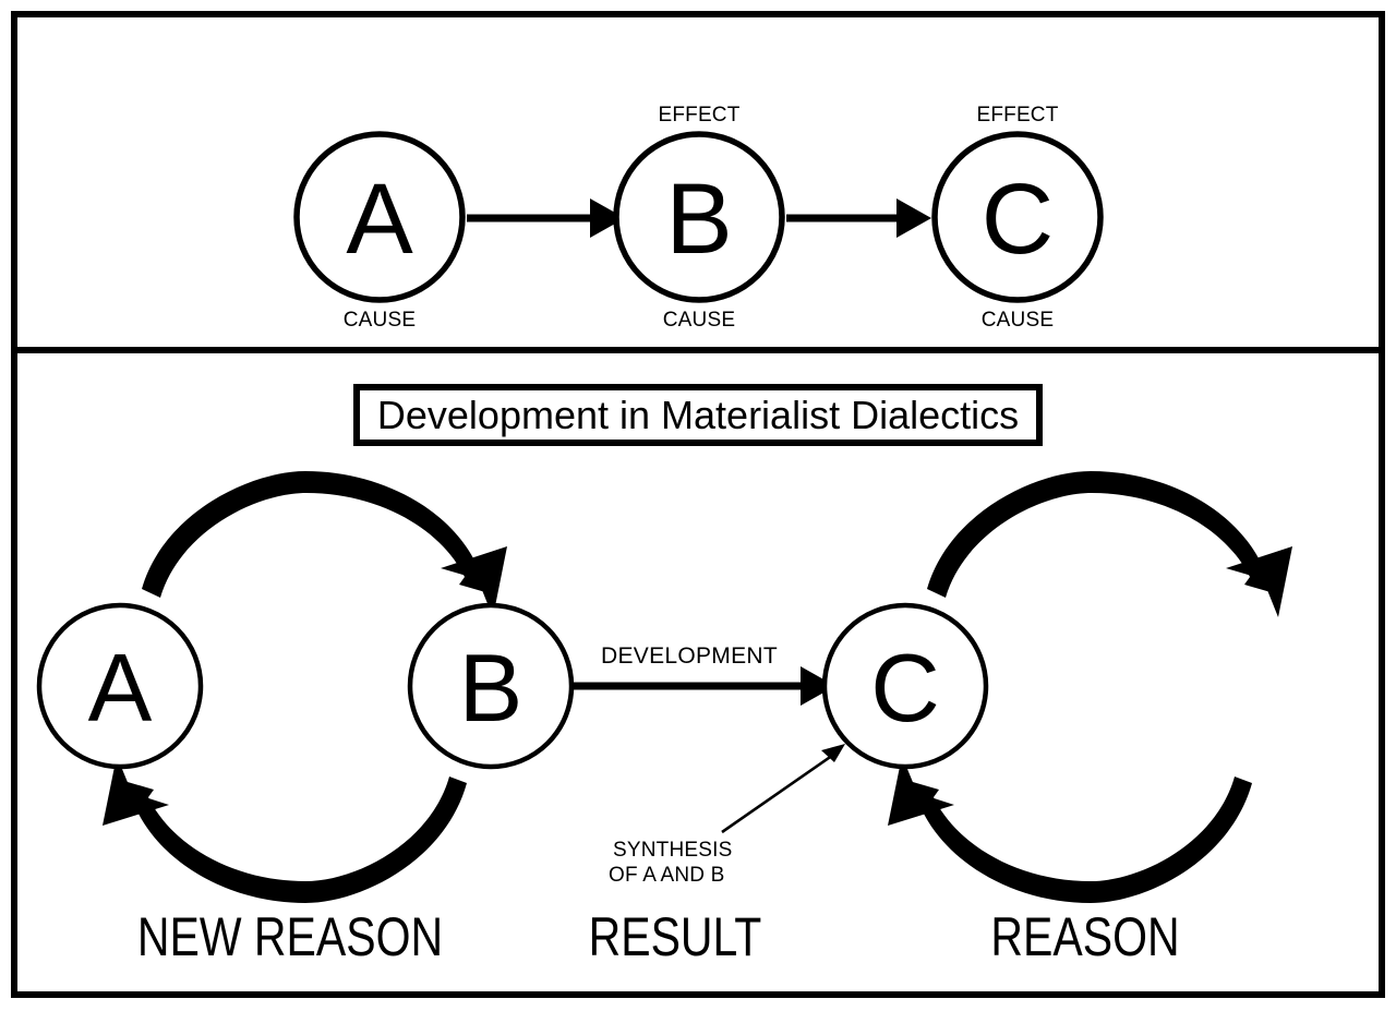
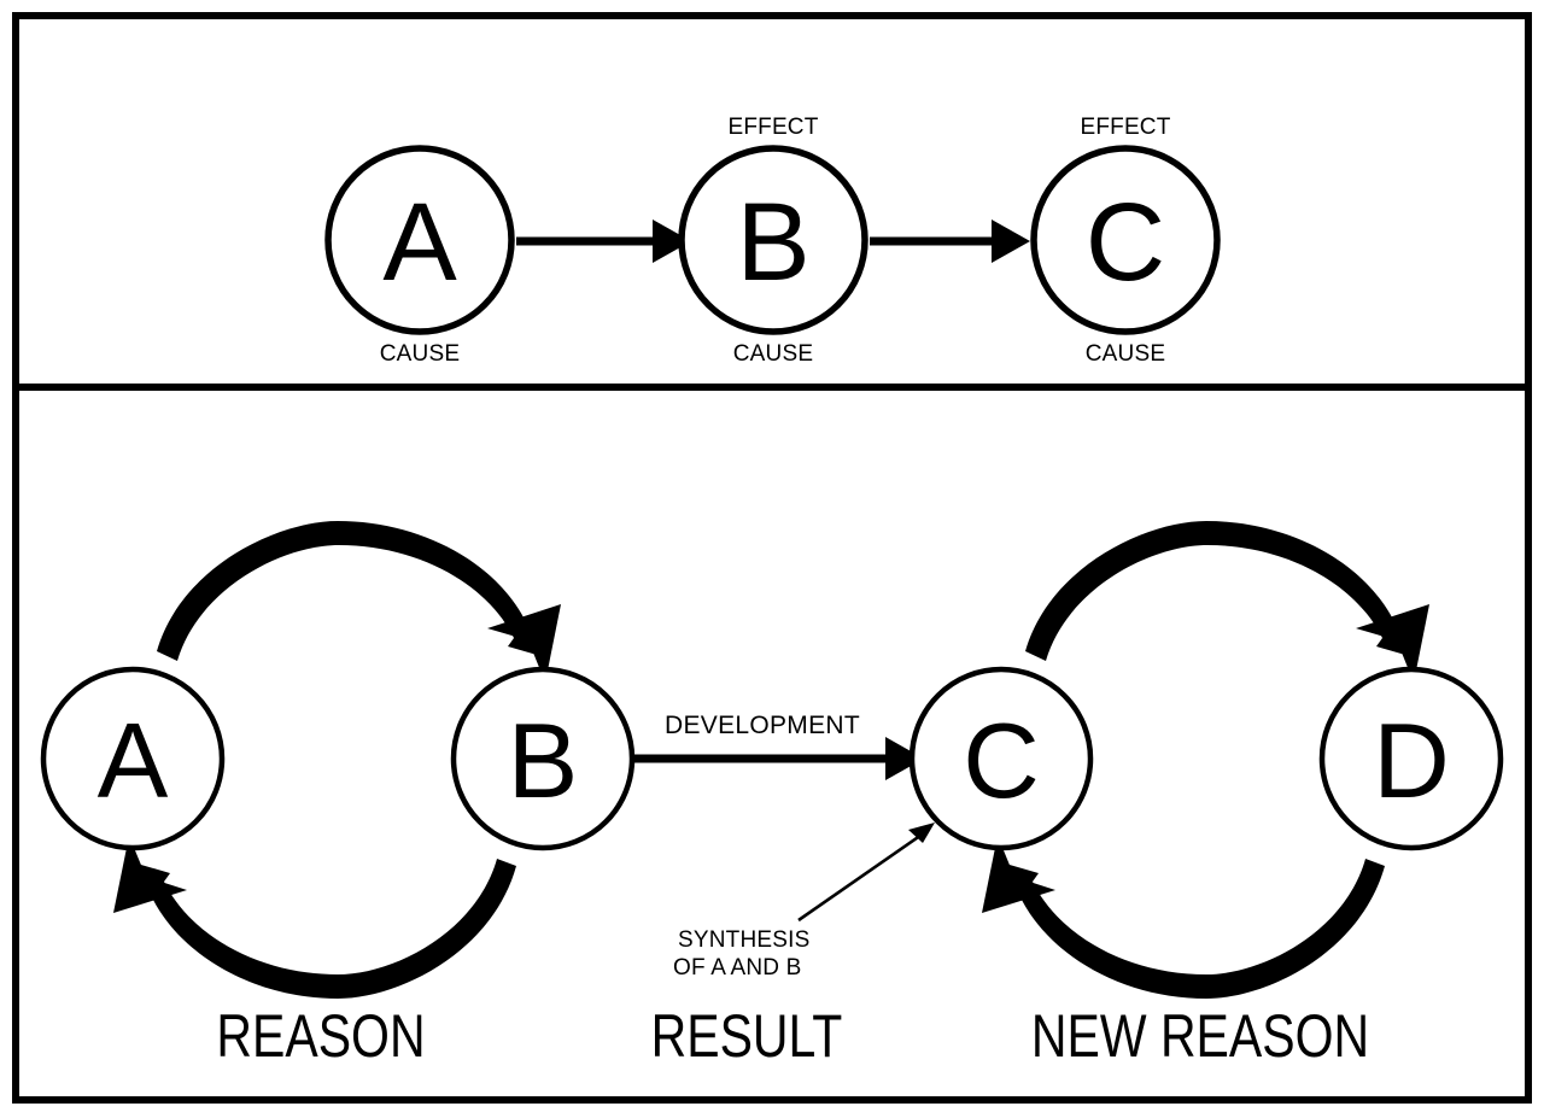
  A
  CAUSE
  EFFECT
  B
  CAUSE
  EFFECT
  C
  CAUSE
- Development in Materialist Dialectics
  A
  B
  DEVELOPMENT
  C
+ D
  SYNTHESIS
  OF A AND B
- NEW REASON
+ REASON
  RESULT
- REASON
+ NEW REASON
